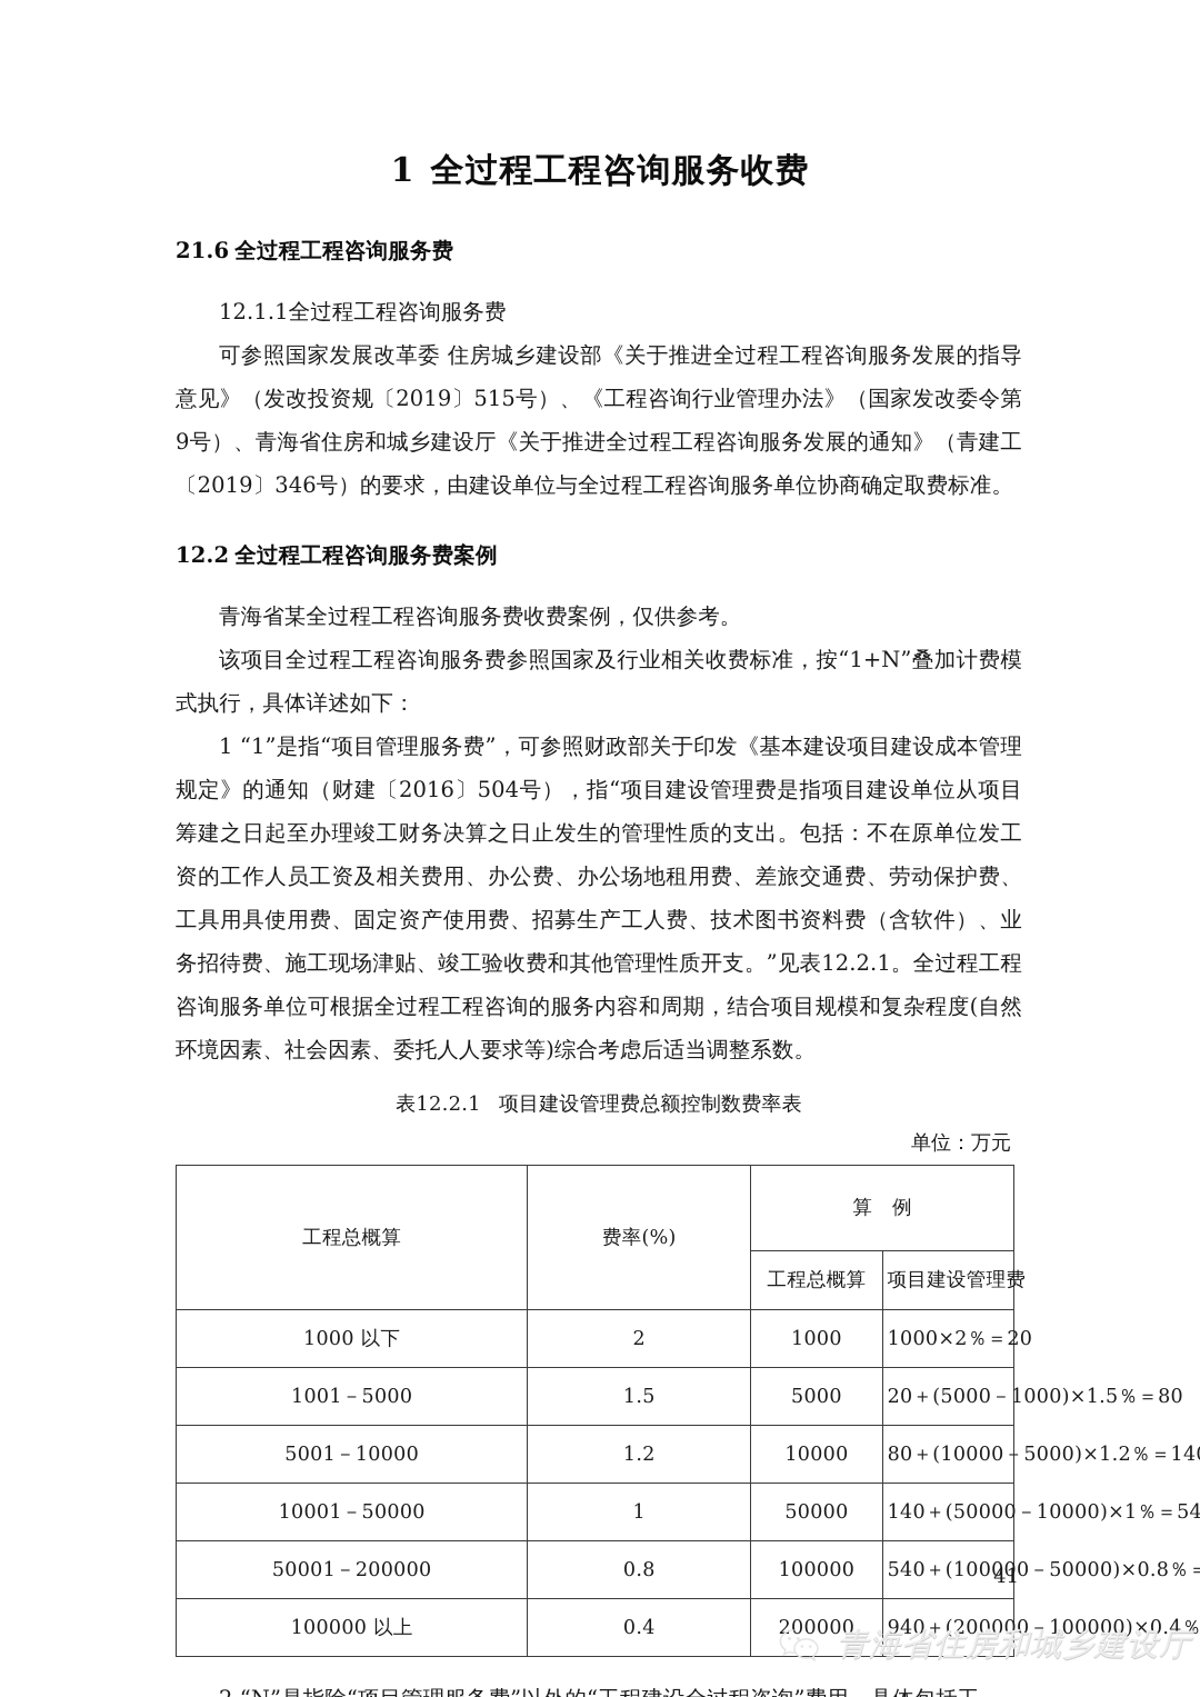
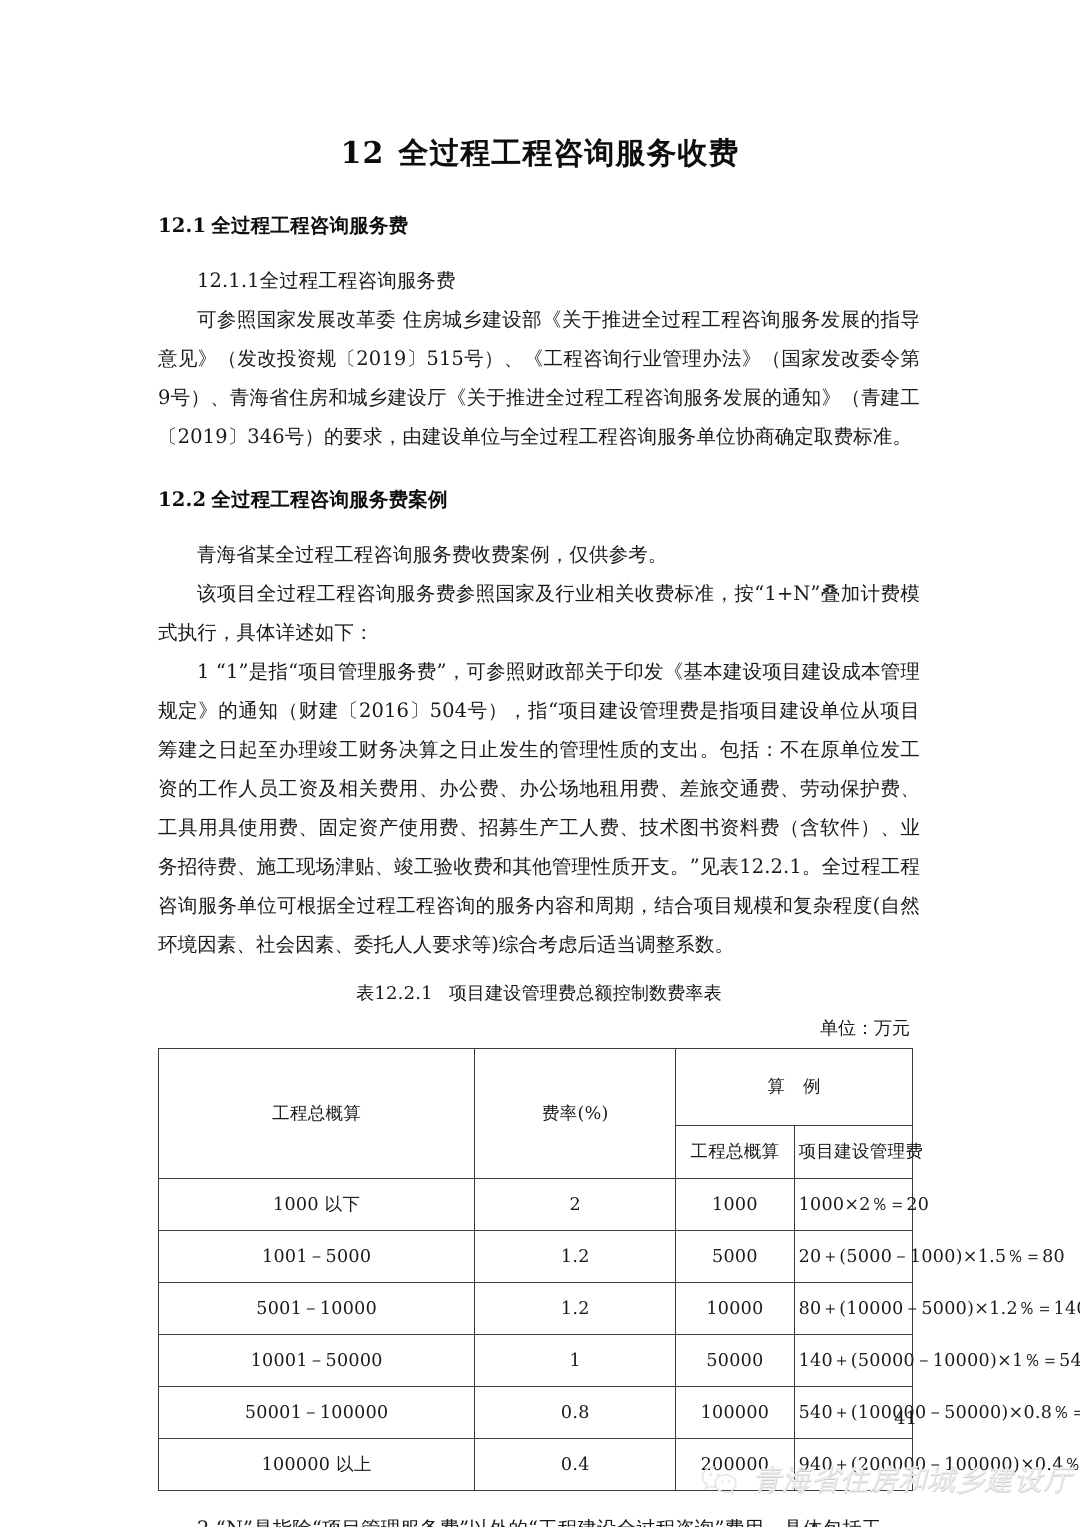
- 1 全过程工程咨询服务收费
+ 12 全过程工程咨询服务收费
- 21.6 全过程工程咨询服务费
+ 12.1 全过程工程咨询服务费
  12.1.1全过程工程咨询服务费
  可参照国家发展改革委 住房城乡建设部《关于推进全过程工程咨询服务发展的指导意见》（发改投资规〔2019〕515号）、《工程咨询行业管理办法》（国家发改委令第9号）、青海省住房和城乡建设厅《关于推进全过程工程咨询服务发展的通知》（青建工〔2019〕346号）的要求，由建设单位与全过程工程咨询服务单位协商确定取费标准。
  12.2 全过程工程咨询服务费案例
  青海省某全过程工程咨询服务费收费案例，仅供参考。
  该项目全过程工程咨询服务费参照国家及行业相关收费标准，按“1+N”叠加计费模式执行，具体详述如下：
  1 “1”是指“项目管理服务费”，可参照财政部关于印发《基本建设项目建设成本管理规定》的通知（财建〔2016〕504号），指“项目建设管理费是指项目建设单位从项目筹建之日起至办理竣工财务决算之日止发生的管理性质的支出。包括：不在原单位发工资的工作人员工资及相关费用、办公费、办公场地租用费、差旅交通费、劳动保护费、工具用具使用费、固定资产使用费、招募生产工人费、技术图书资料费（含软件）、业务招待费、施工现场津贴、竣工验收费和其他管理性质开支。”见表12.2.1。全过程工程咨询服务单位可根据全过程工程咨询的服务内容和周期，结合项目规模和复杂程度(自然环境因素、社会因素、委托人人要求等)综合考虑后适当调整系数。
  表12.2.1 项目建设管理费总额控制数费率表
  单位：万元
  工程总概算	费率(%)	算 例
  工程总概算	项目建设管理费
  1000 以下	2	1000	1000×2％＝20
- 1001－5000	1.5	5000	20＋(5000－1000)×1.5％＝80
+ 1001－5000	1.2	5000	20＋(5000－1000)×1.5％＝80
  5001－10000	1.2	10000	80＋(10000－5000)×1.2％＝14
  10001－50000	1	50000	140＋(50000－10000)×1％＝54
- 50001－200000	0.8	100000	540＋(100000－50000)×0.8％＝
+ 50001－100000	0.8	100000	540＋(100000－50000)×0.8％＝
  41
  青海省住房和城乡建设厅
